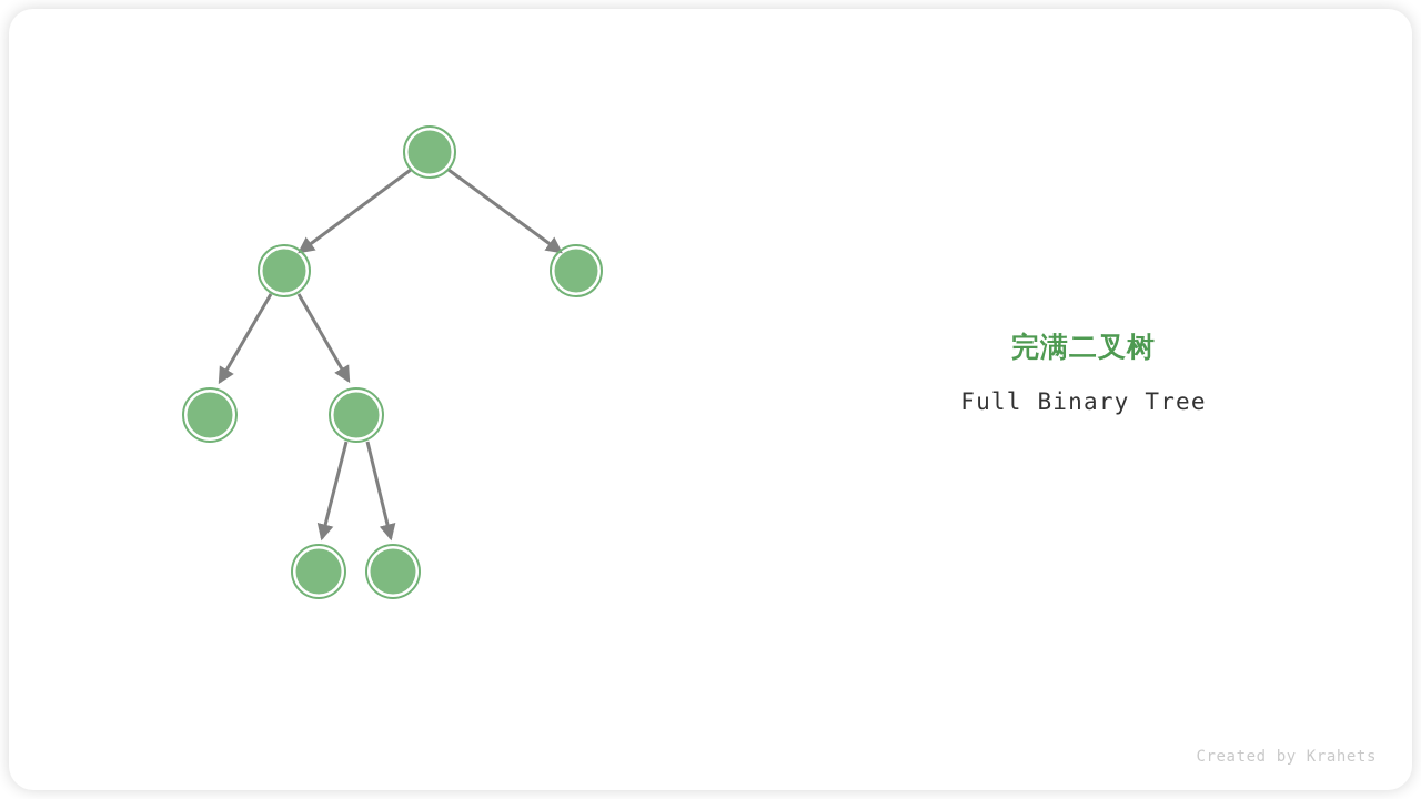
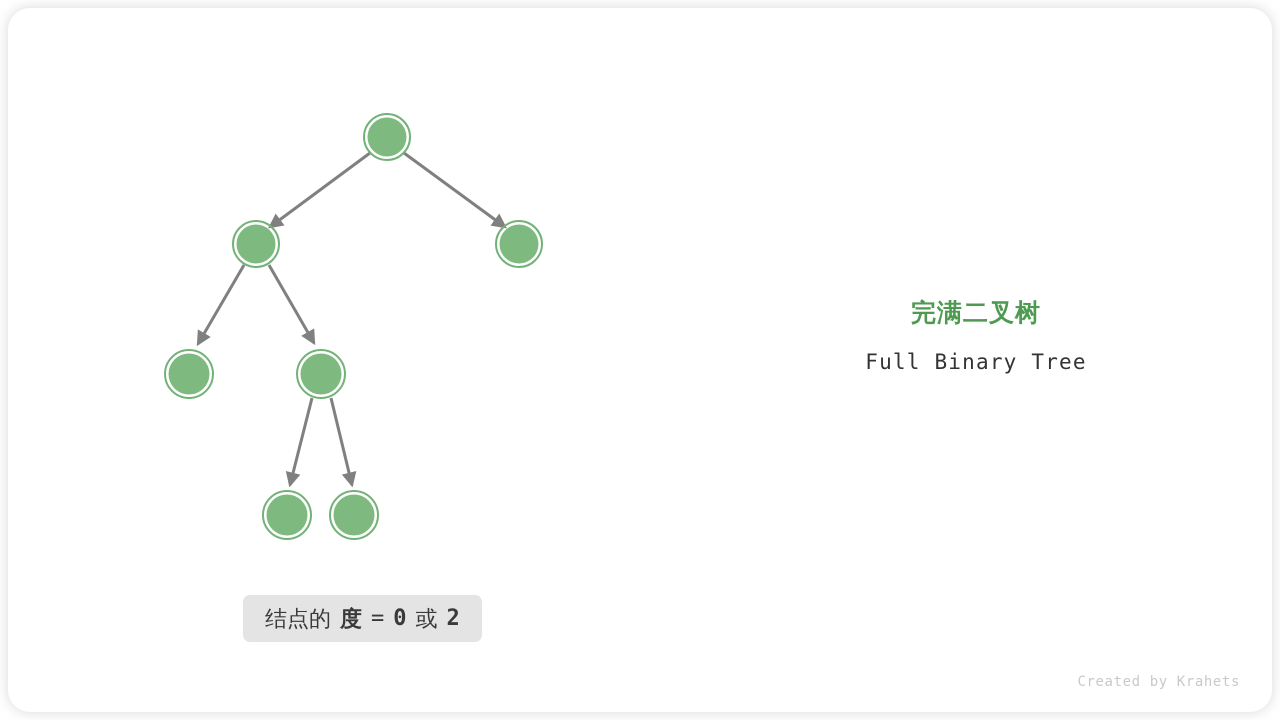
  完满二叉树
  Full Binary Tree
+ 结点的
+ 度
+ =
+ 0
+ 或
+ 2
  Created by Krahets
